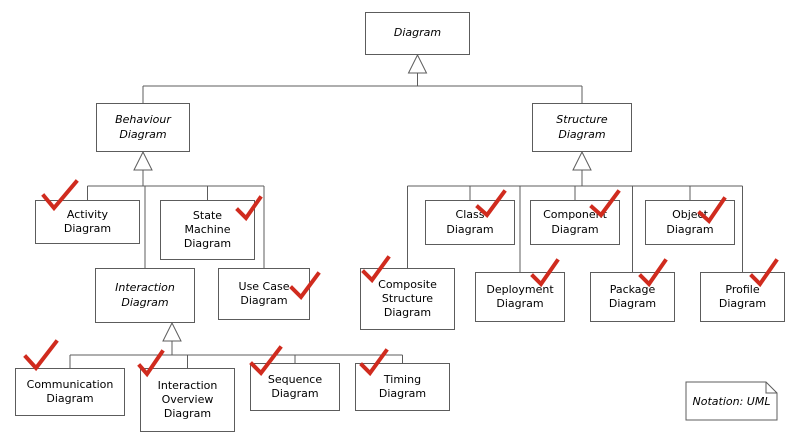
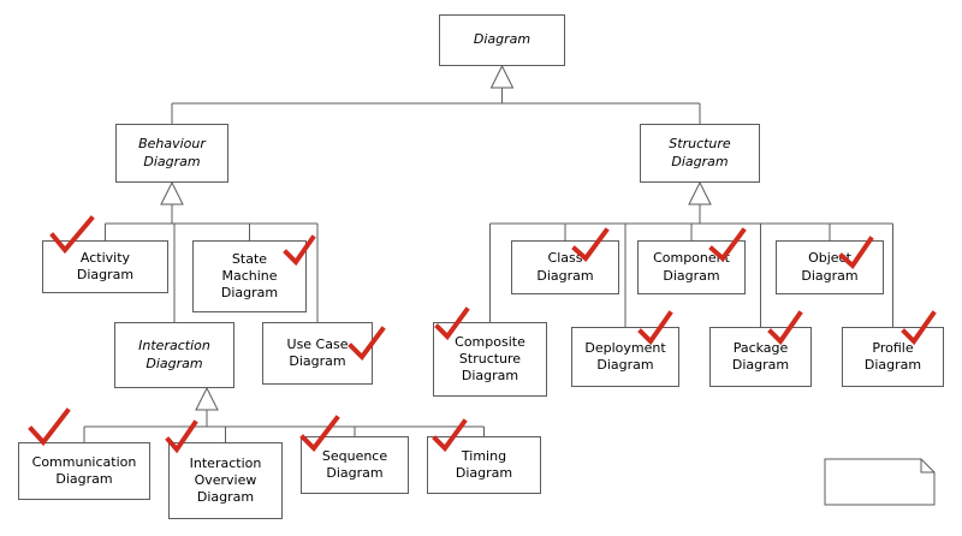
  Diagram
  Behaviour
  Diagram
  Structure
  Diagram
  Activity
  Diagram
  State
  Machine
  Diagram
  Interaction
  Diagram
  Use Case
  Diagram
  Class
  Diagram
  Componet
  Diagram
  Objet
  Diagram
  Composite
  Structure
  Diagram
  Deployment
  Diagram
  Package
  Diagram
  Profile
  Diagram
  Communication
  Diagram
  Interaction
  Overview
  Diagram
  Sequence
  Diagram
  Timing
  Diagram
- Notation: UML
